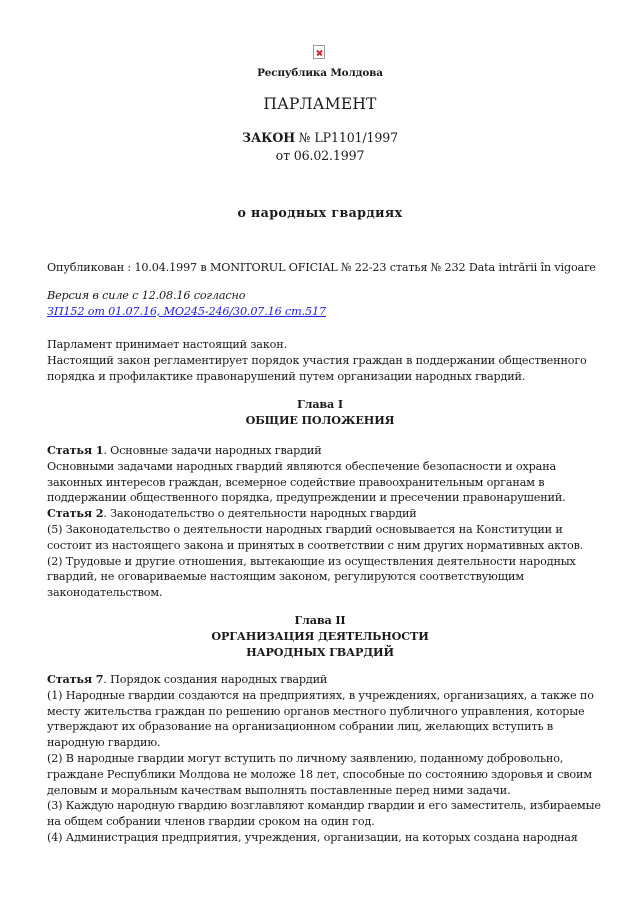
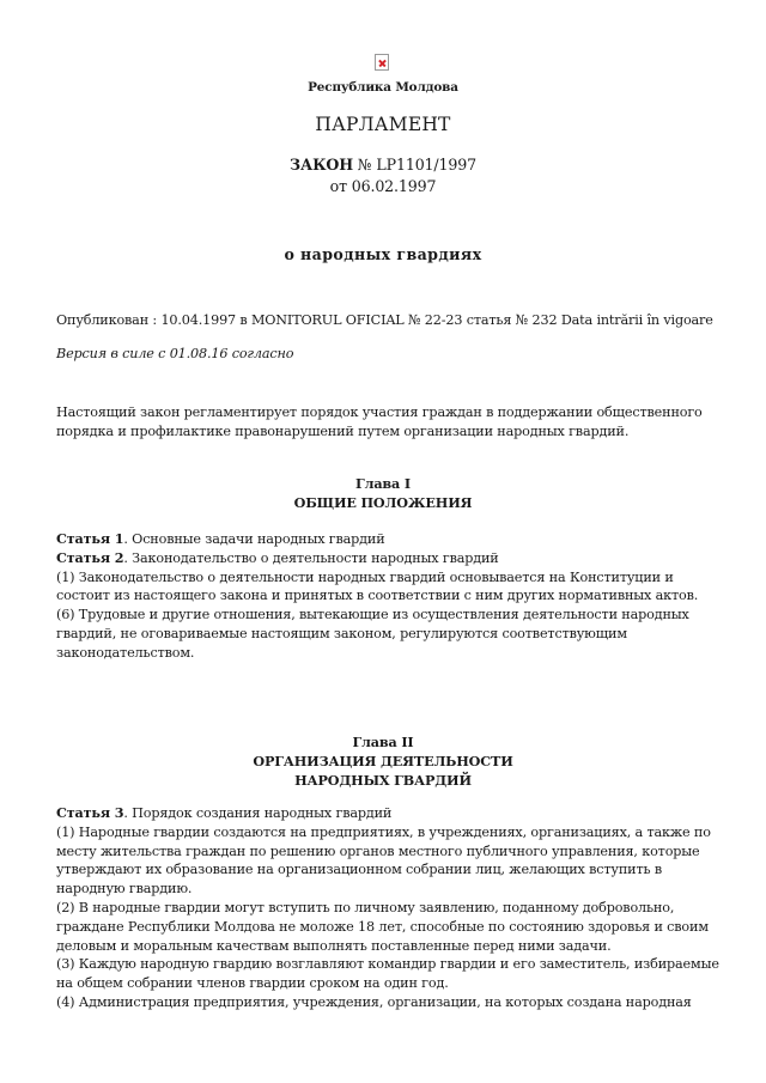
  Республика Молдова
  ПАРЛАМЕНТ
  ЗАКОН № LP1101/1997
  от 06.02.1997
  о народных гвардиях
  Опубликован : 10.04.1997 в MONITORUL OFICIAL № 22-23 статья № 232 Data intrării în vigoare
- Версия в силе с 12.08.16 согласно
+ Версия в силе с 01.08.16 согласно
- ЗП152 от 01.07.16, MO245-246/30.07.16 ст.517
- Парламент принимает настоящий закон.
  Настоящий закон регламентирует порядок участия граждан в поддержании общественного порядка и профилактике правонарушений путем организации народных гвардий.
  Глава I
  ОБЩИЕ ПОЛОЖЕНИЯ
  Статья 1. Основные задачи народных гвардий
- Основными задачами народных гвардий являются обеспечение безопасности и охрана законных интересов граждан, всемерное содействие правоохранительным органам в поддержании общественного порядка, предупреждении и пресечении правонарушений.
  Статья 2. Законодательство о деятельности народных гвардий
- (5) Законодательство о деятельности народных гвардий основывается на Конституции и состоит из настоящего закона и принятых в соответствии с ним других нормативных актов.
+ (1) Законодательство о деятельности народных гвардий основывается на Конституции и состоит из настоящего закона и принятых в соответствии с ним других нормативных актов.
- (2) Трудовые и другие отношения, вытекающие из осуществления деятельности народных гвардий, не оговариваемые настоящим законом, регулируются соответствующим законодательством.
+ (6) Трудовые и другие отношения, вытекающие из осуществления деятельности народных гвардий, не оговариваемые настоящим законом, регулируются соответствующим законодательством.
  Глава II
  ОРГАНИЗАЦИЯ ДЕЯТЕЛЬНОСТИ
  НАРОДНЫХ ГВАРДИЙ
- Статья 7. Порядок создания народных гвардий
+ Статья 3. Порядок создания народных гвардий
  (1) Народные гвардии создаются на предприятиях, в учреждениях, организациях, а также по месту жительства граждан по решению органов местного публичного управления, которые утверждают их образование на организационном собрании лиц, желающих вступить в народную гвардию.
  (2) В народные гвардии могут вступить по личному заявлению, поданному добровольно, граждане Республики Молдова не моложе 18 лет, способные по состоянию здоровья и своим деловым и моральным качествам выполнять поставленные перед ними задачи.
  (3) Каждую народную гвардию возглавляют командир гвардии и его заместитель, избираемые на общем собрании членов гвардии сроком на один год.
  (4) Администрация предприятия, учреждения, организации, на которых создана народная
